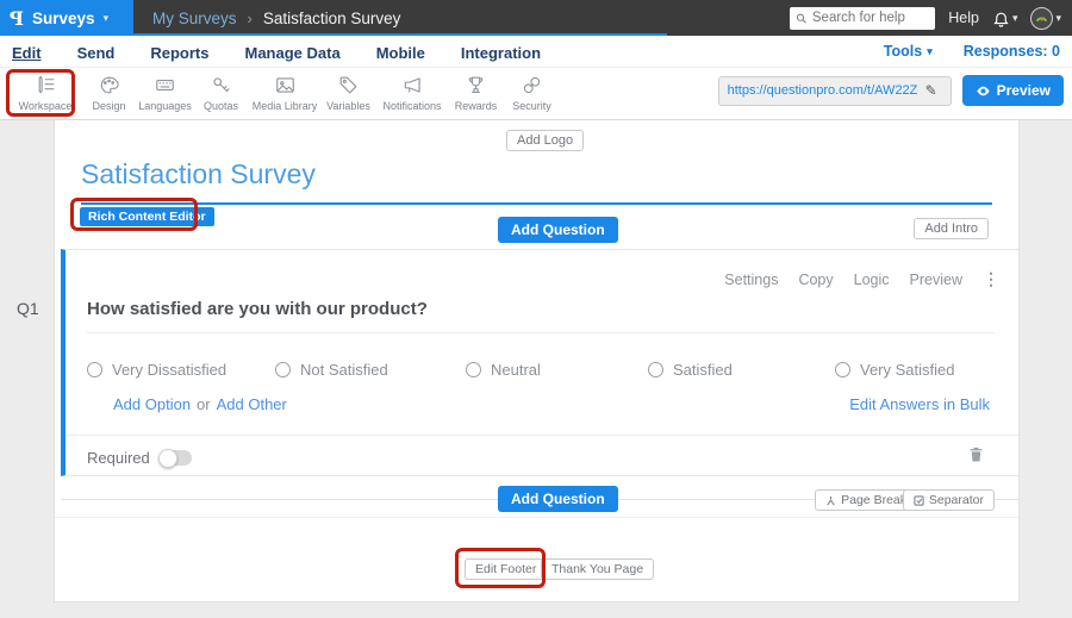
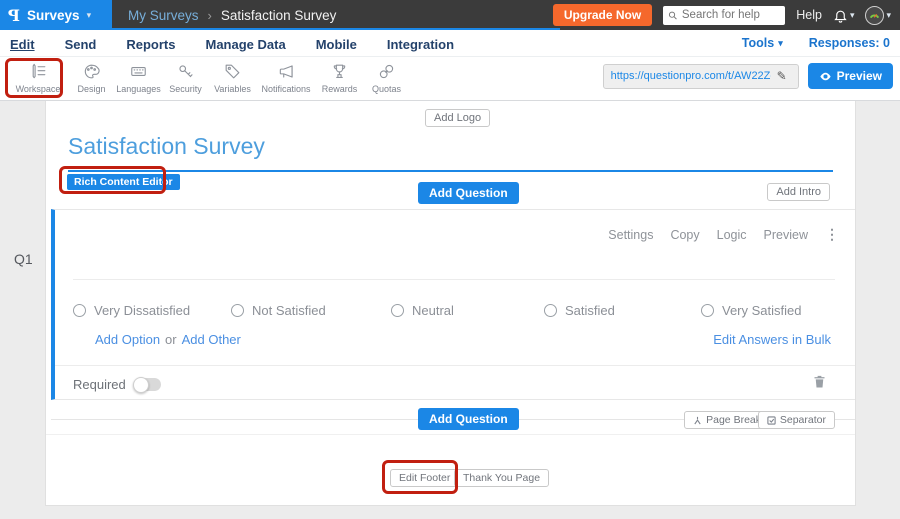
  Surveys
  ▾
  My Surveys
  ›
  Satisfaction Survey
+ Upgrade Now
  Search for help
  Help
  ▾
  ▾
  Edit
  Send
  Reports
  Manage Data
  Mobile
  Integration
  Tools
  ▾
  Responses: 0
  Workspace
  Design
  Languages
- Quotas
+ Security
- Media Library
  Variables
  Notifications
  Rewards
- Security
+ Quotas
  https://questionpro.com/t/AW22Z
  ✎
  Preview
  Q1
  Add Logo
  Satisfaction Survey
  Rich Content Editor
  Add Question
  Add Intro
  Settings
  Copy
  Logic
  Preview
  ⋮
- How satisfied are you with our product?
  Very Dissatisfied
  Not Satisfied
  Neutral
  Satisfied
  Very Satisfied
  Add Option
  or
  Add Other
  Edit Answers in Bulk
  Required
  Add Question
  Page Brea
  Separator
  Edit Footer
  Thank You Page
